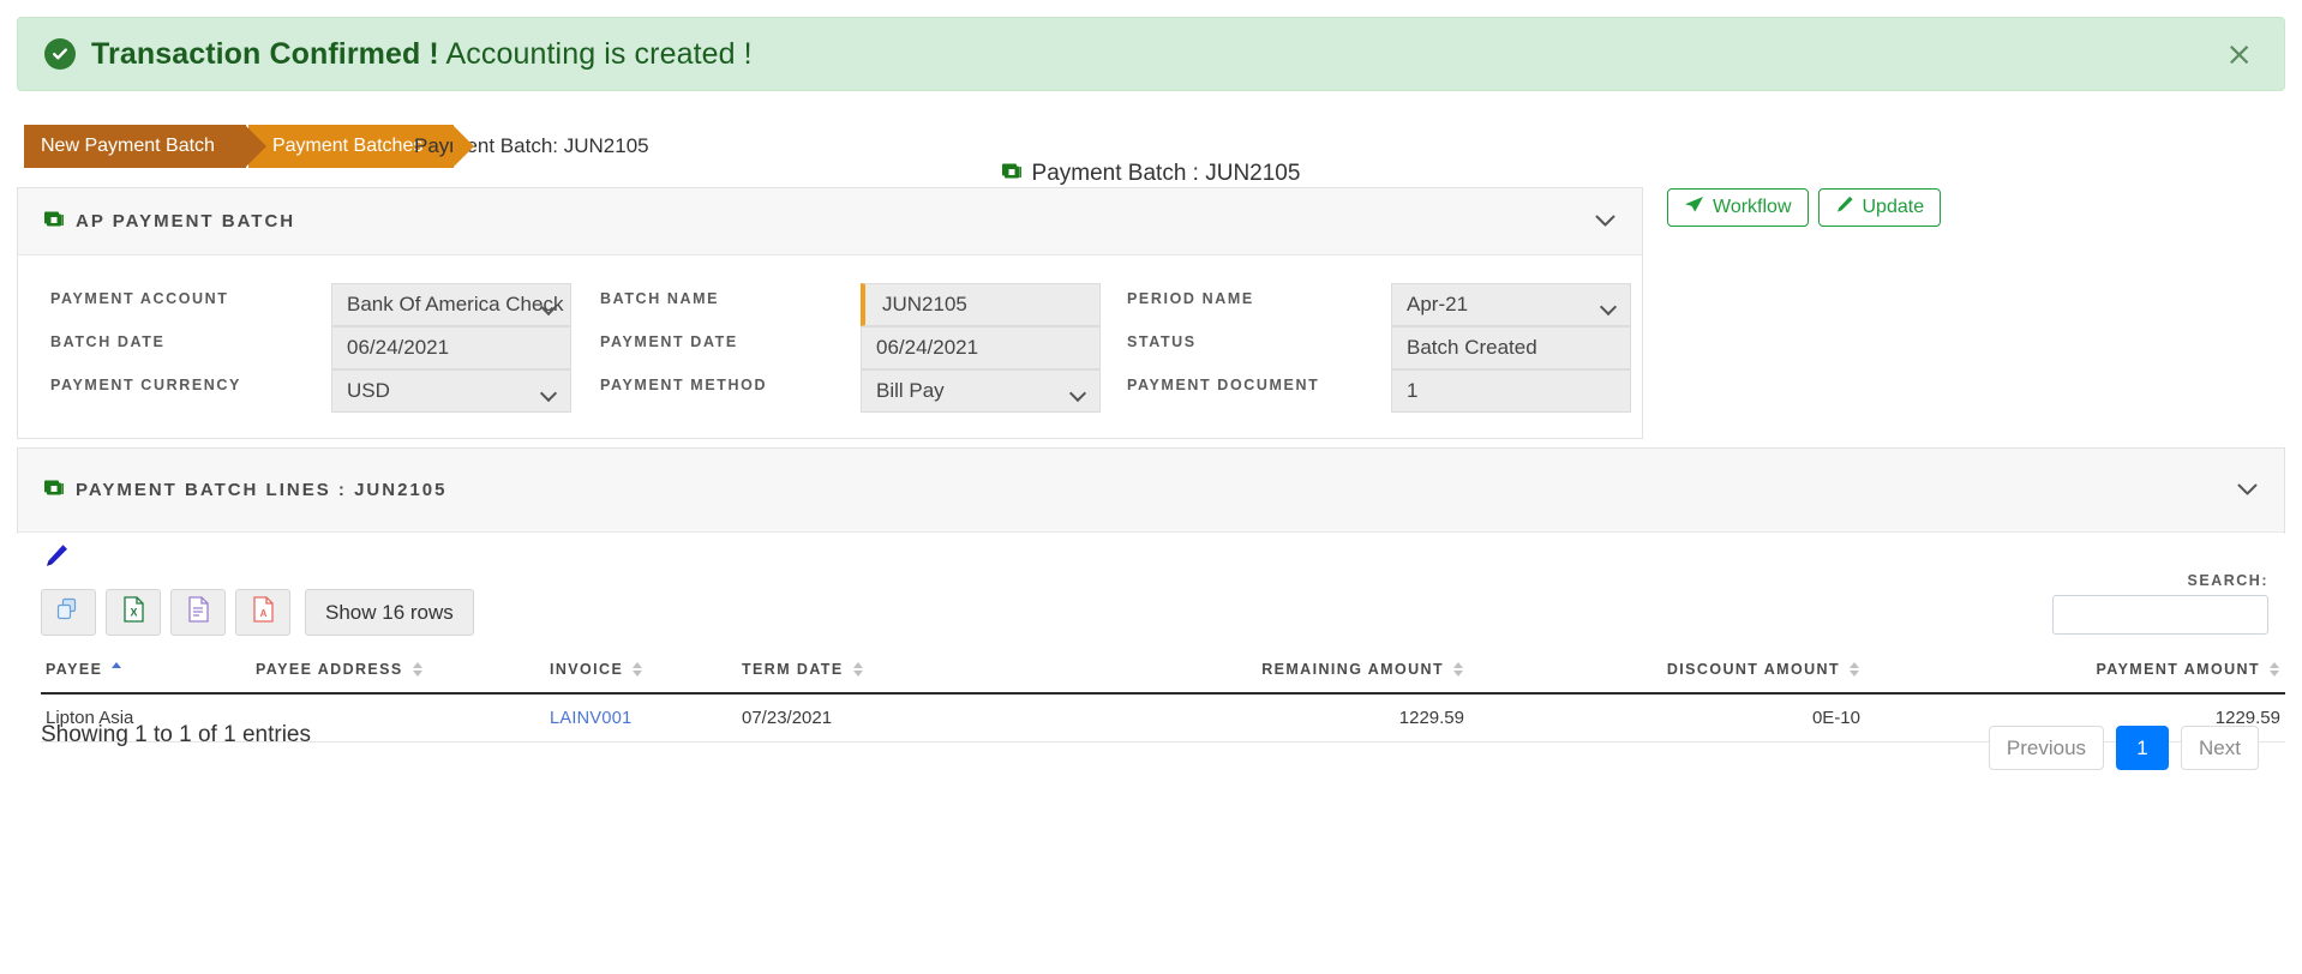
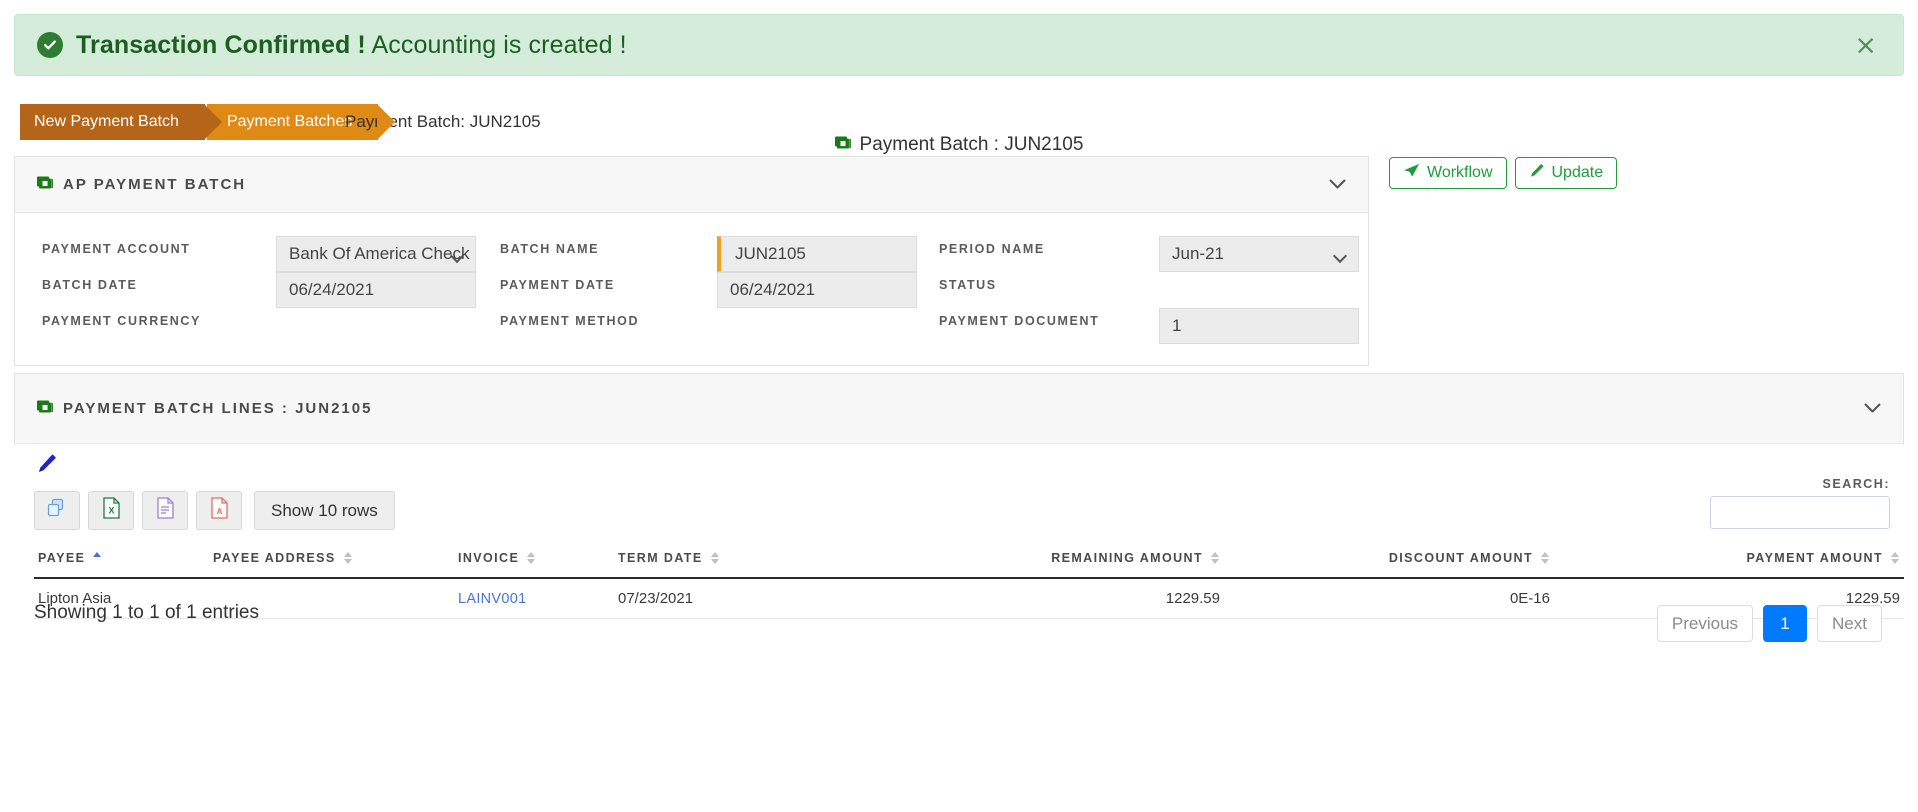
  Transaction Confirmed ! Accounting is created !
  ×
  New Payment Batch
  Payment Batches
  Paynt Batch: JUN2105
  Payment Batch : JUN2105
  AP PAYMENT BATCH
  Workflow
  Update
  PAYMENT ACCOUNT
  BATCH DATE
  PAYMENT CURRENCY
  Bank Of America Check
  06/24/2021
- USD
  BATCH NAME
  PAYMENT DATE
  PAYMENT METHOD
  JUN2105
  06/24/2021
- Bill Pay
  PERIOD NAME
  STATUS
  PAYMENT DOCUMENT
- Apr-21
+ Jun-21
- Batch Created
  1
  PAYMENT BATCH LINES : JUN2105
  X
  A
- Show 16 rows
+ Show 10 rows
  SEARCH:
  PAYEE	PAYEE ADDRESS	INVOICE	TERM DATE	REMAINING AMOUNT	DISCOUNT AMOUNT	PAYMENT AMOUNT
- Lipton Asia		LAINV001	07/23/2021	1229.59	0E-10	1229.59
+ Lipton Asia		LAINV001	07/23/2021	1229.59	0E-16	1229.59
  Showing 1 to 1 of 1 entries
  Previous
  1
  Next
